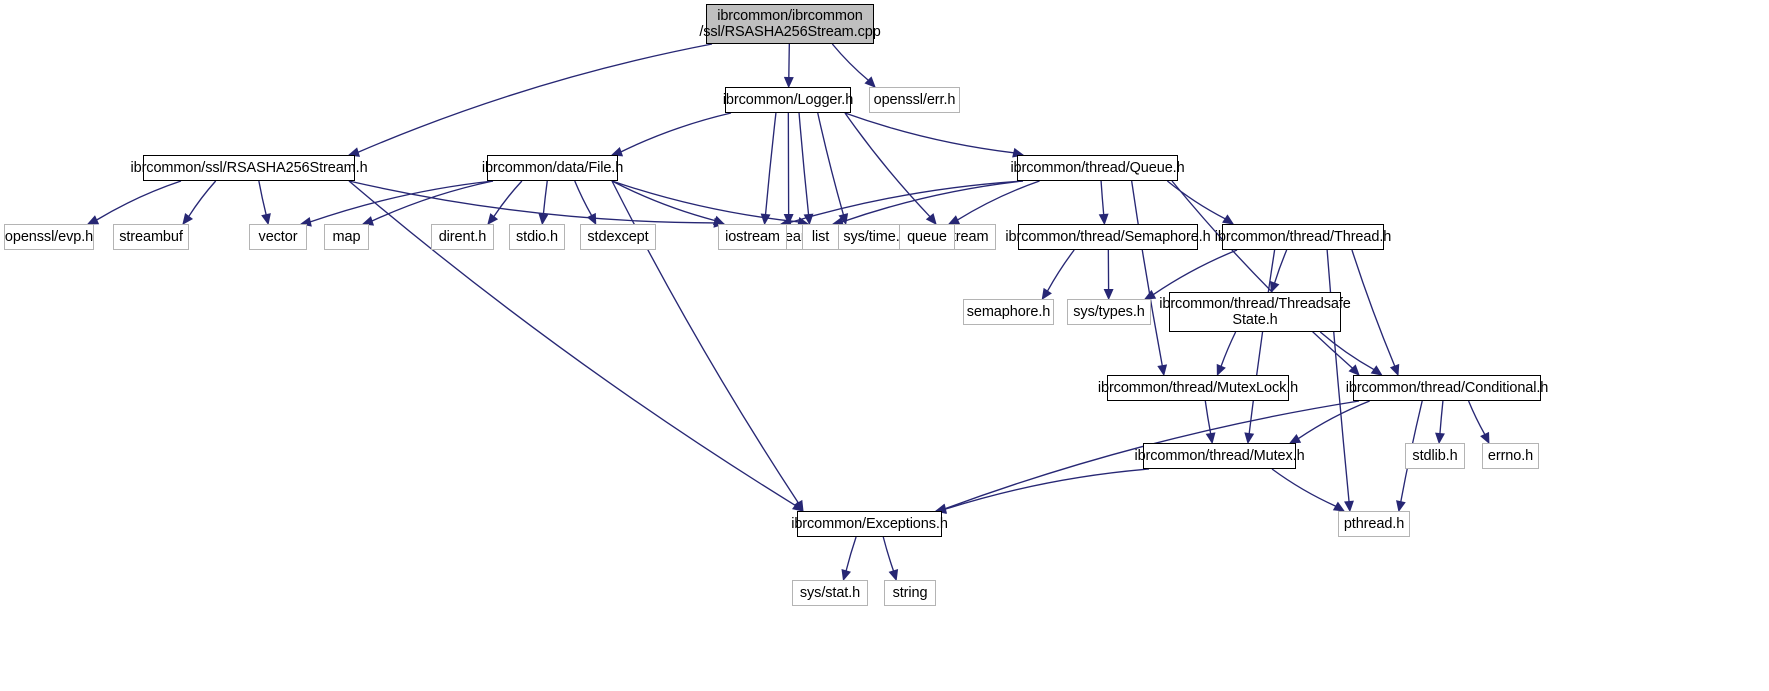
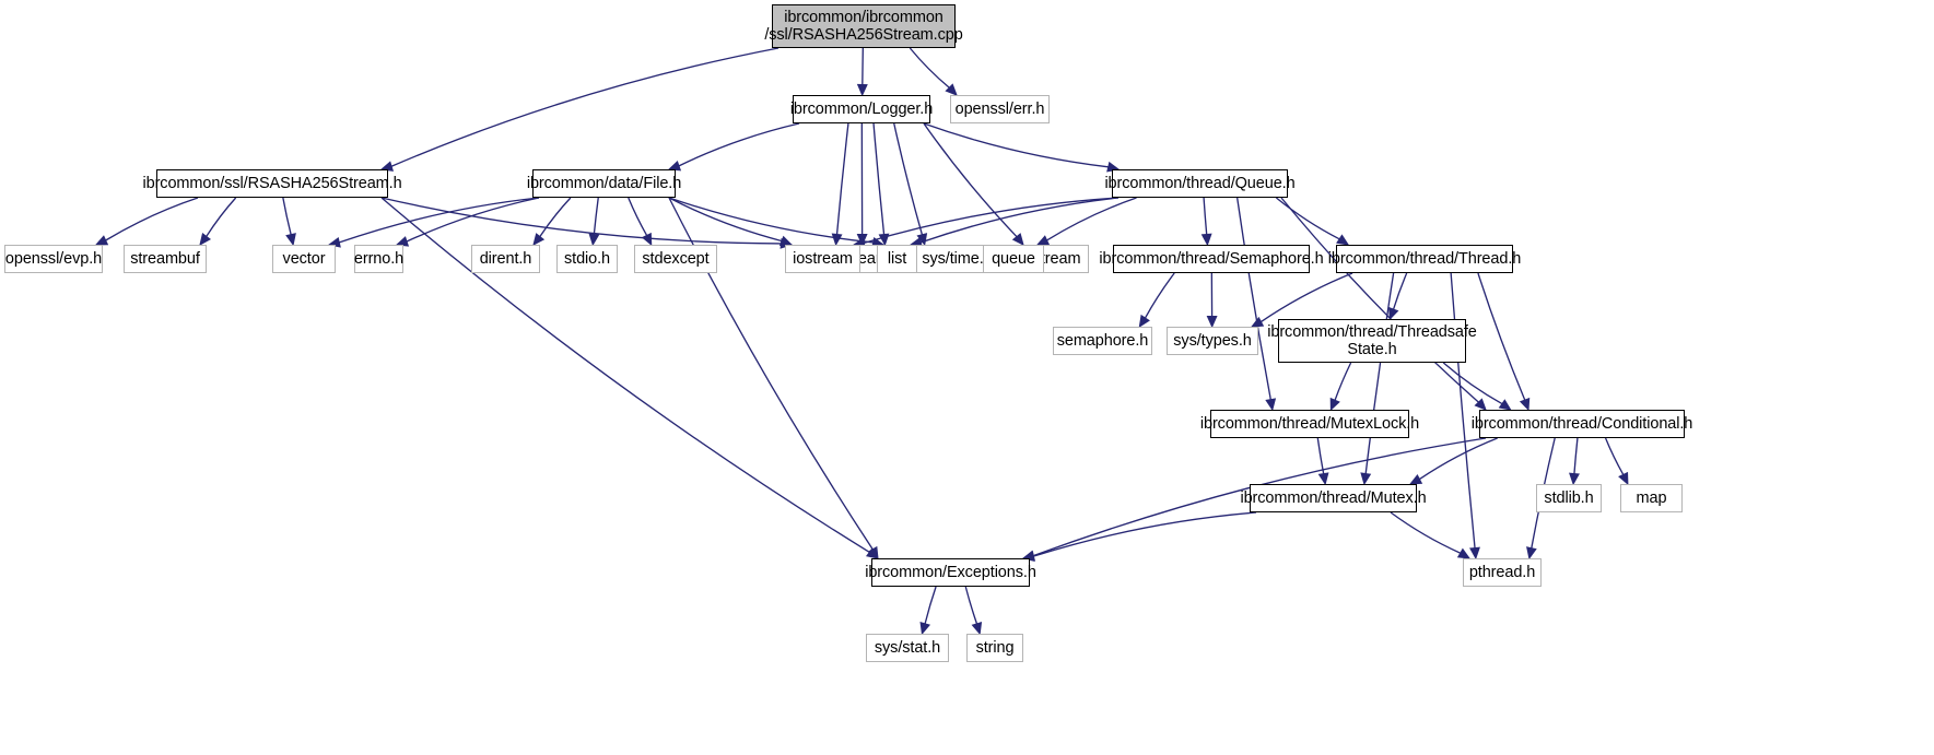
  ibrcommon/ibrcommon
  /ssl/RSASHA256Stream.cpp
  ibrcommon/Logger.h
  openssl/err.h
  ibrcommon/ssl/RSASHA256Stream.h
  ibrcommon/data/File.h
  sys/time.
  ibrcommon/thread/Queue.h
  openssl/evp.h
  streambuf
  vector
- map
+ errno.h
  dirent.h
  stdio.h
  stdexcept
  iostream
  list
  queue
  ibrcommon/thread/Semaphore.h
  ibrcommon/thread/Thread.h
  semaphore.h
  sys/types.h
  ibrcommon/thread/Threadsafe
  State.h
  ibrcommon/thread/MutexLock.h
  ibrcommon/thread/Conditional.h
  ibrcommon/thread/Mutex.h
  stdlib.h
- errno.h
+ map
  pthread.h
  ibrcommon/Exceptions.h
  sys/stat.h
  string
